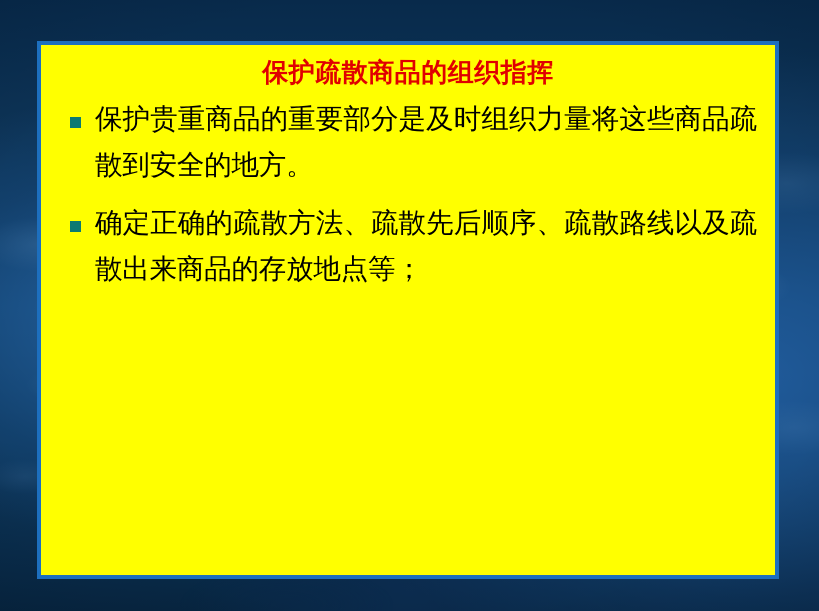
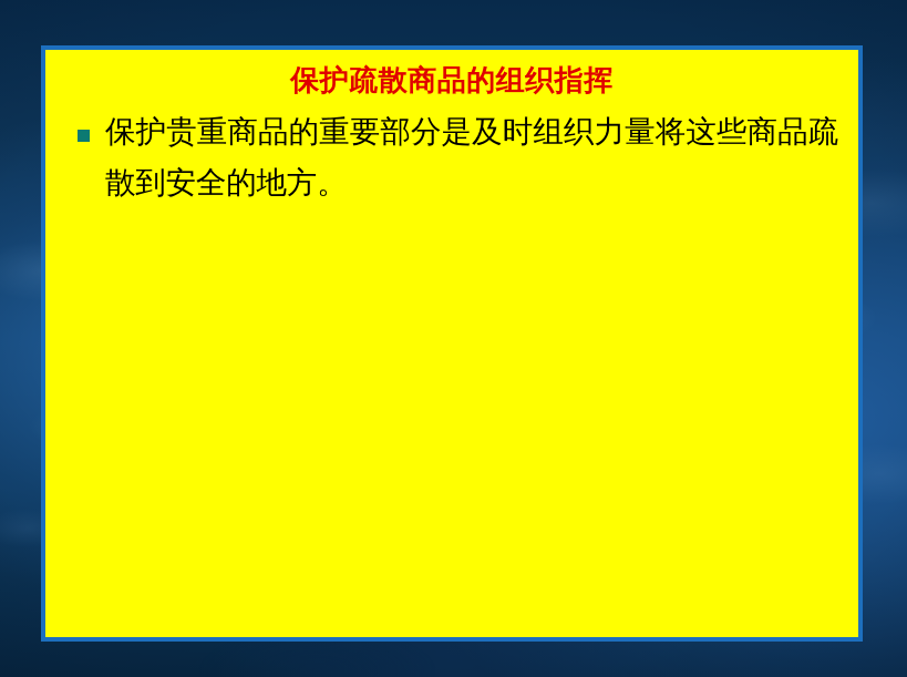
  保护疏散商品的组织指挥
  保护贵重商品的重要部分是及时组织力量将这些商品疏散到安全的地方。
- 确定正确的疏散方法、疏散先后顺序、疏散路线以及疏散出来商品的存放地点等；
